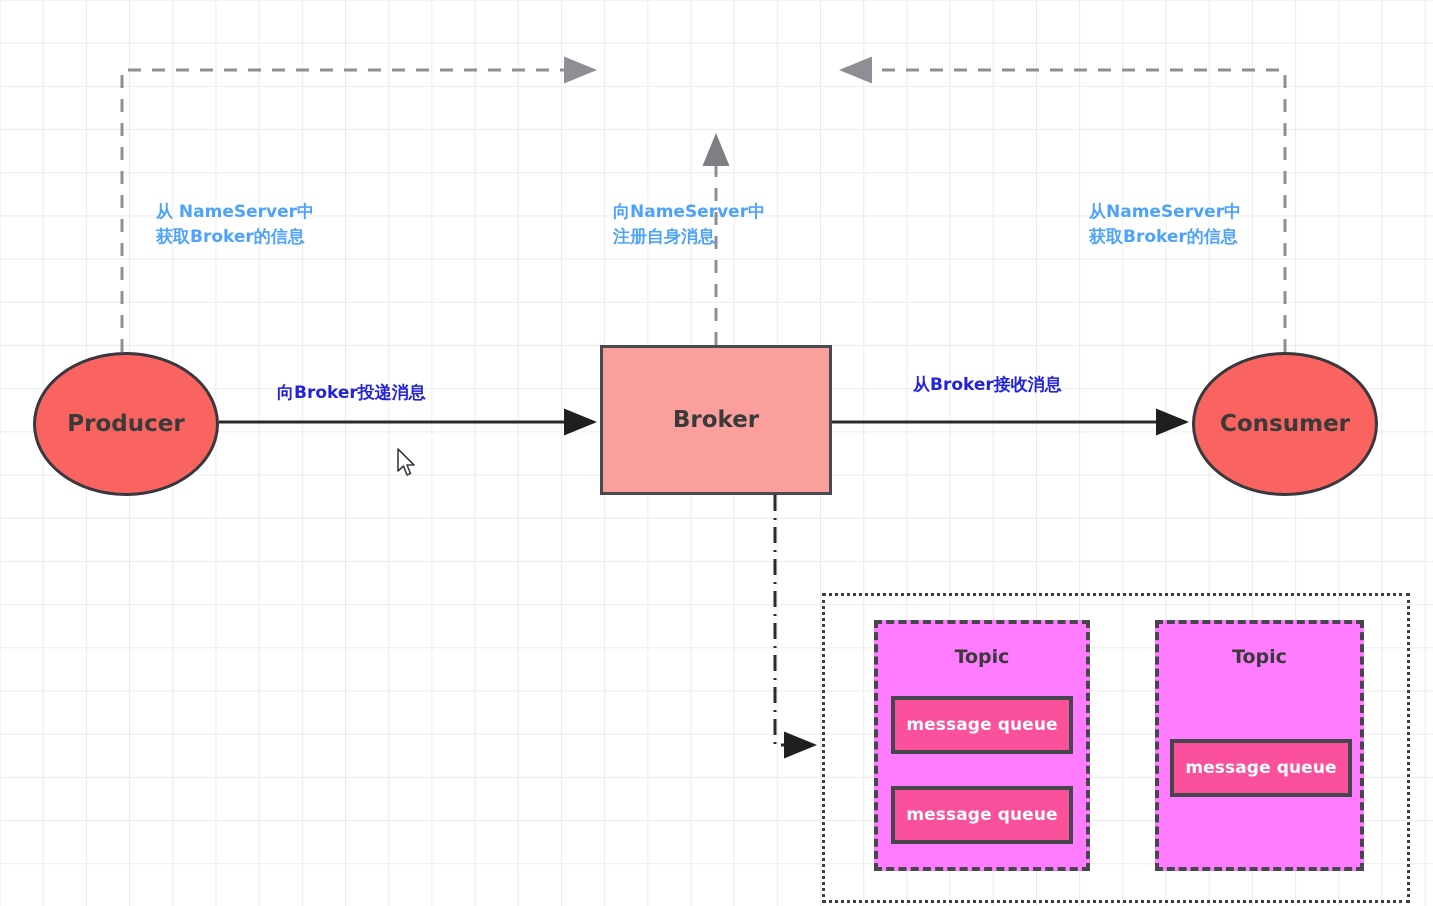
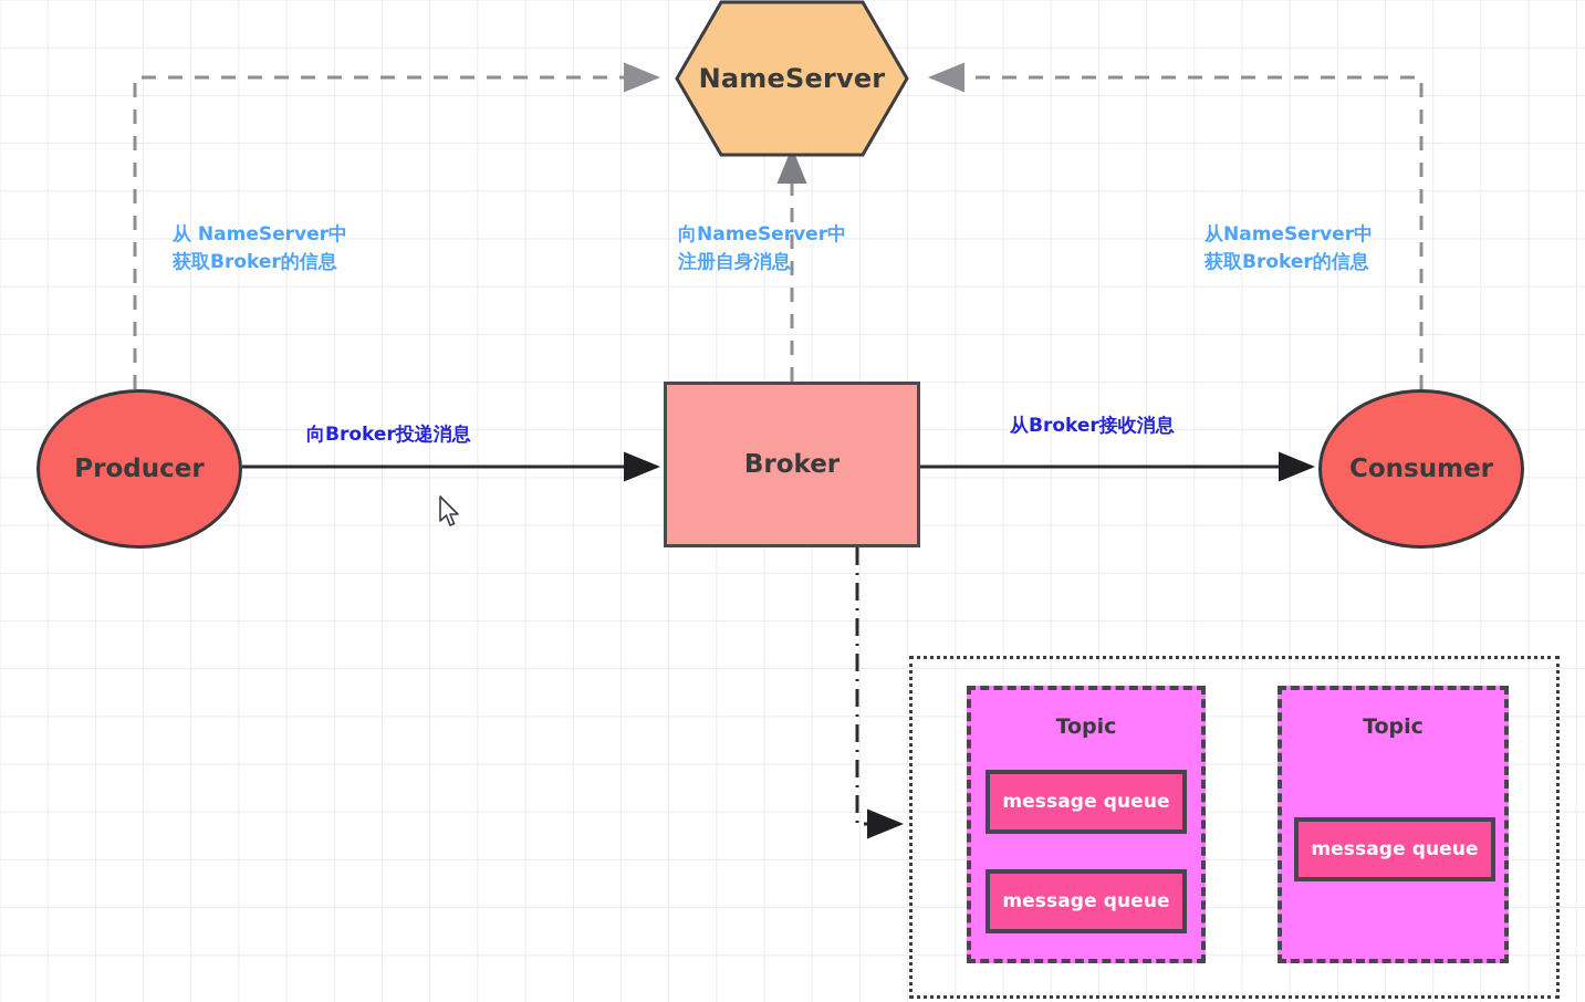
+ NameServer
  Producer
  Broker
  Consumer
  Topic
  Topic
  message queue
  message queue
  message queue
  从 NameServer中
  获取Broker的信息
  向NameServer中
  注册自身消息
  从NameServer中
  获取Broker的信息
  向Broker投递消息
  从Broker接收消息
